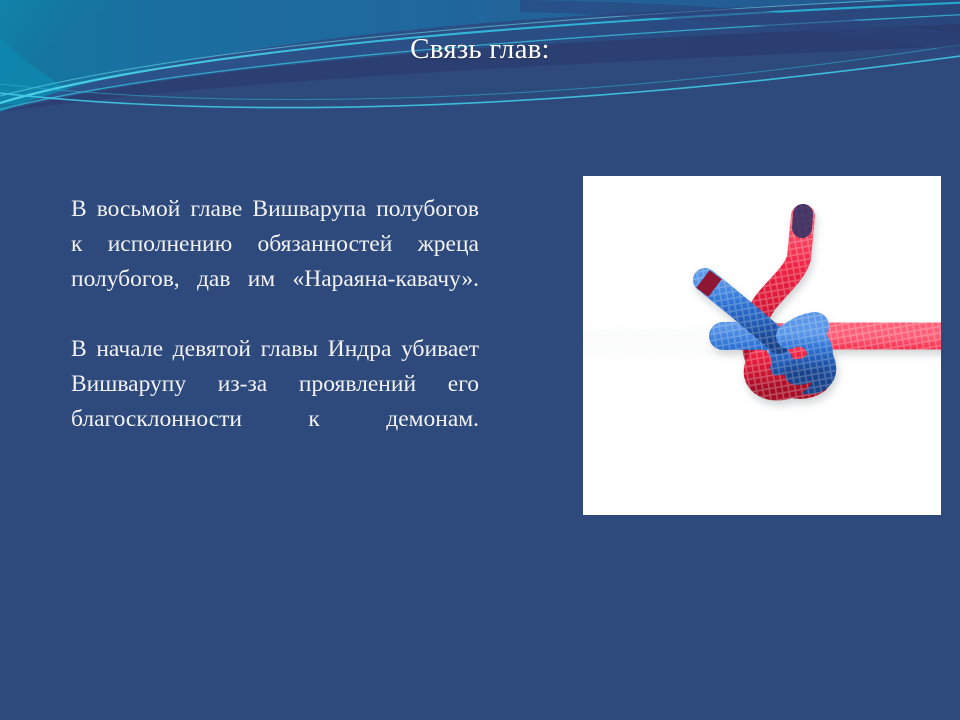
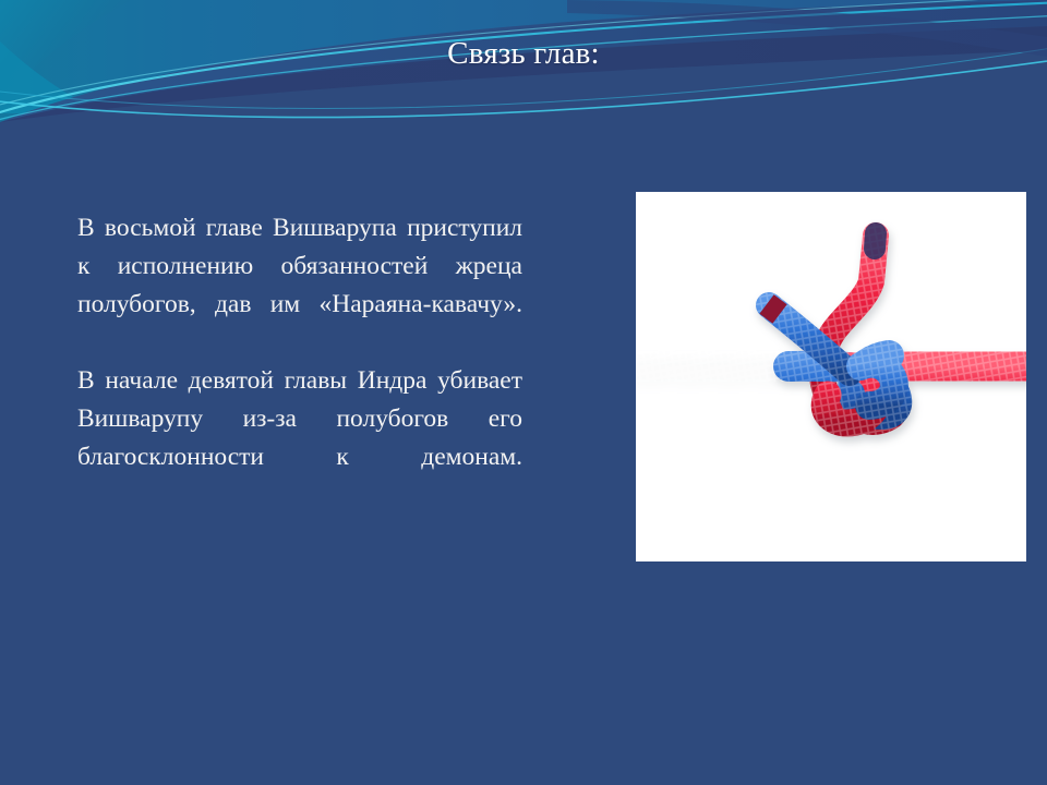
  Связь глав:
- В восьмой главе Вишварупа полубогов к исполнению обязанностей жреца полубогов, дав им «Нараяна-кавачу».
+ В восьмой главе Вишварупа приступил к исполнению обязанностей жреца полубогов, дав им «Нараяна-кавачу».
- В начале девятой главы Индра убивает Вишварупу из-за проявлений его благосклонности к демонам.
+ В начале девятой главы Индра убивает Вишварупу из-за полубогов его благосклонности к демонам.
